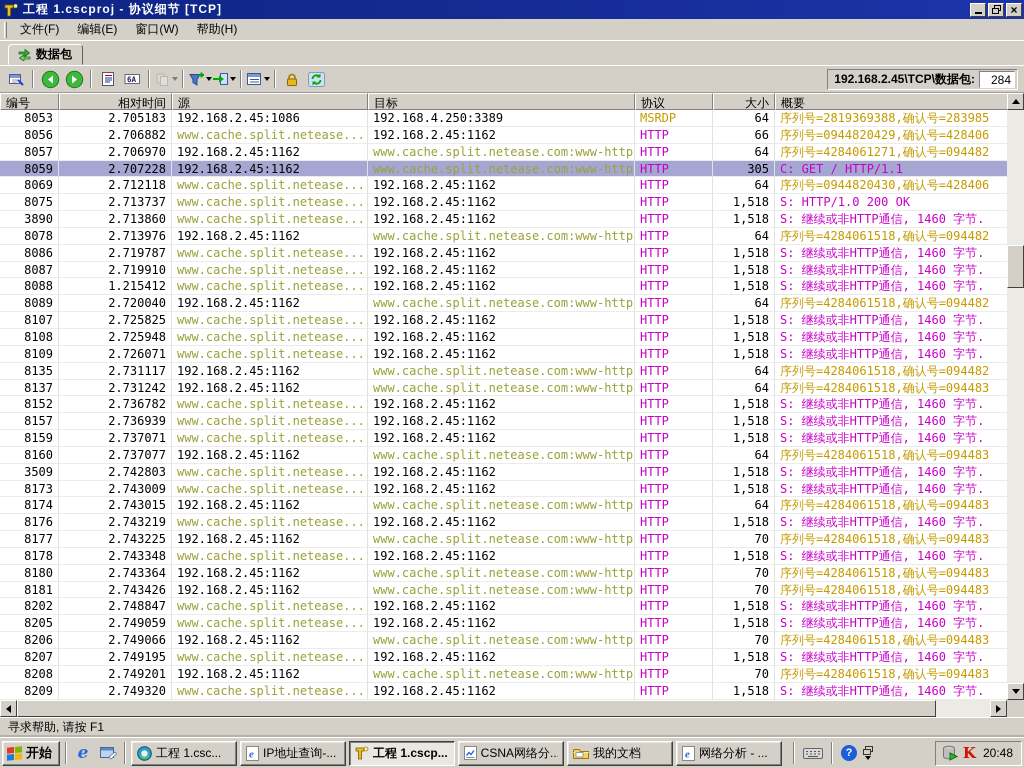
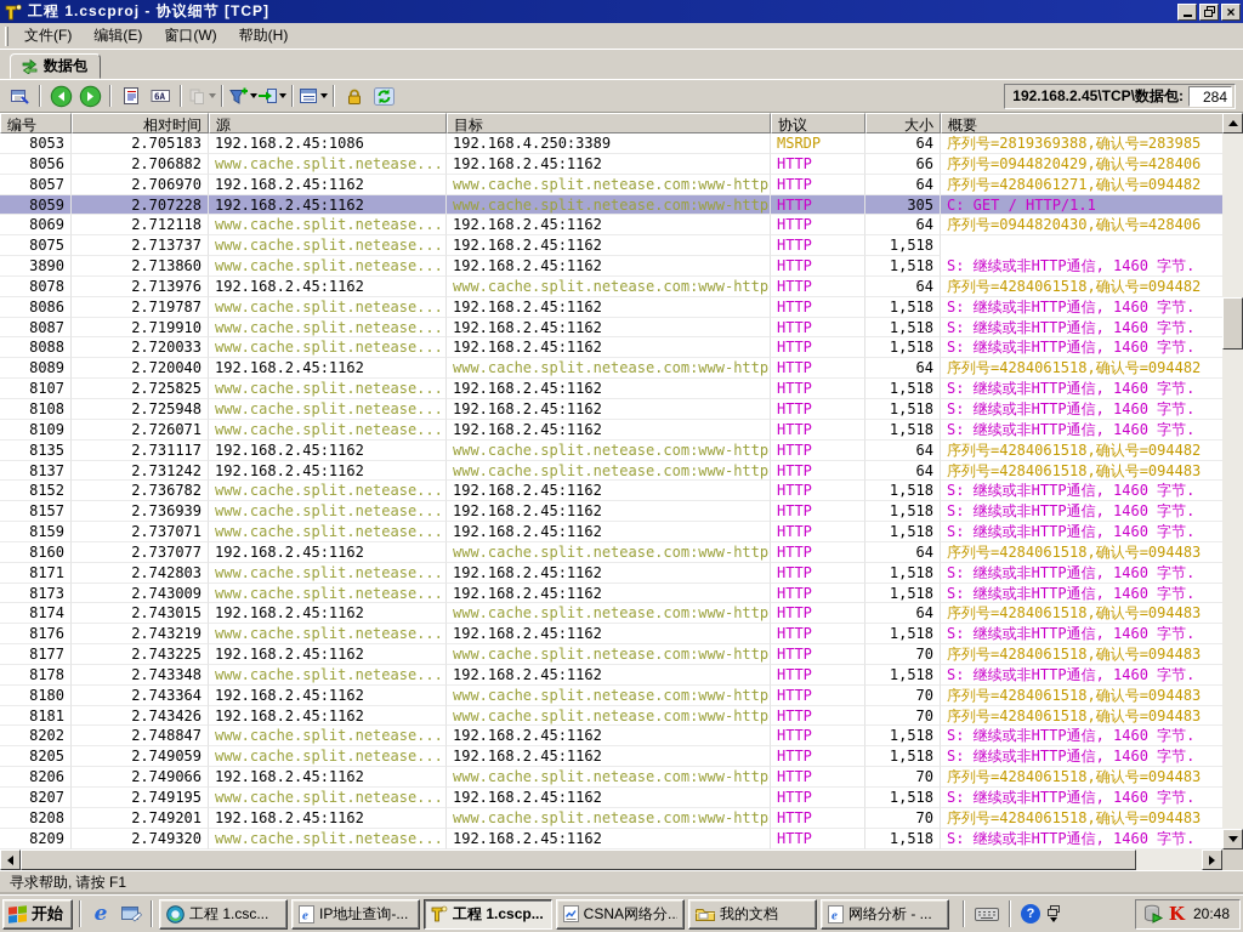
  工程 1.cscproj - 协议细节 [TCP]
  ×
  文件(F)
  编辑(E)
  窗口(W)
  帮助(H)
  数据包
  6A
  192.168.2.45\TCP\数据包:
  284
  编号
  相对时间
  源
  目标
  协议
  大小
  概要
  8053
  2.705183
  192.168.2.45:1086
  192.168.4.250:3389
  MSRDP
  64
  序列号=2819369388,确认号=283985
  8056
  2.706882
  www.cache.split.netease...
  192.168.2.45:1162
  HTTP
  66
  序列号=0944820429,确认号=428406
  8057
  2.706970
  192.168.2.45:1162
  www.cache.split.netease.com:www-http
  HTTP
  64
  序列号=4284061271,确认号=094482
  8059
  2.707228
  192.168.2.45:1162
  www.cache.split.netease.com:www-http
  HTTP
  305
  C: GET / HTTP/1.1
  8069
  2.712118
  www.cache.split.netease...
  192.168.2.45:1162
  HTTP
  64
  序列号=0944820430,确认号=428406
  8075
  2.713737
  www.cache.split.netease...
  192.168.2.45:1162
  HTTP
  1,518
- S: HTTP/1.0 200 OK
  3890
  2.713860
  www.cache.split.netease...
  192.168.2.45:1162
  HTTP
  1,518
  S: 继续或非HTTP通信, 1460 字节.
  8078
  2.713976
  192.168.2.45:1162
  www.cache.split.netease.com:www-http
  HTTP
  64
  序列号=4284061518,确认号=094482
  8086
  2.719787
  www.cache.split.netease...
  192.168.2.45:1162
  HTTP
  1,518
  S: 继续或非HTTP通信, 1460 字节.
  8087
  2.719910
  www.cache.split.netease...
  192.168.2.45:1162
  HTTP
  1,518
  S: 继续或非HTTP通信, 1460 字节.
  8088
- 1.215412
+ 2.720033
  www.cache.split.netease...
  192.168.2.45:1162
  HTTP
  1,518
  S: 继续或非HTTP通信, 1460 字节.
  8089
  2.720040
  192.168.2.45:1162
  www.cache.split.netease.com:www-http
  HTTP
  64
  序列号=4284061518,确认号=094482
  8107
  2.725825
  www.cache.split.netease...
  192.168.2.45:1162
  HTTP
  1,518
  S: 继续或非HTTP通信, 1460 字节.
  8108
  2.725948
  www.cache.split.netease...
  192.168.2.45:1162
  HTTP
  1,518
  S: 继续或非HTTP通信, 1460 字节.
  8109
  2.726071
  www.cache.split.netease...
  192.168.2.45:1162
  HTTP
  1,518
  S: 继续或非HTTP通信, 1460 字节.
  8135
  2.731117
  192.168.2.45:1162
  www.cache.split.netease.com:www-http
  HTTP
  64
  序列号=4284061518,确认号=094482
  8137
  2.731242
  192.168.2.45:1162
  www.cache.split.netease.com:www-http
  HTTP
  64
  序列号=4284061518,确认号=094483
  8152
  2.736782
  www.cache.split.netease...
  192.168.2.45:1162
  HTTP
  1,518
  S: 继续或非HTTP通信, 1460 字节.
  8157
  2.736939
  www.cache.split.netease...
  192.168.2.45:1162
  HTTP
  1,518
  S: 继续或非HTTP通信, 1460 字节.
  8159
  2.737071
  www.cache.split.netease...
  192.168.2.45:1162
  HTTP
  1,518
  S: 继续或非HTTP通信, 1460 字节.
  8160
  2.737077
  192.168.2.45:1162
  www.cache.split.netease.com:www-http
  HTTP
  64
  序列号=4284061518,确认号=094483
- 3509
+ 8171
  2.742803
  www.cache.split.netease...
  192.168.2.45:1162
  HTTP
  1,518
  S: 继续或非HTTP通信, 1460 字节.
  8173
  2.743009
  www.cache.split.netease...
  192.168.2.45:1162
  HTTP
  1,518
  S: 继续或非HTTP通信, 1460 字节.
  8174
  2.743015
  192.168.2.45:1162
  www.cache.split.netease.com:www-http
  HTTP
  64
  序列号=4284061518,确认号=094483
  8176
  2.743219
  www.cache.split.netease...
  192.168.2.45:1162
  HTTP
  1,518
  S: 继续或非HTTP通信, 1460 字节.
  8177
  2.743225
  192.168.2.45:1162
  www.cache.split.netease.com:www-http
  HTTP
  70
  序列号=4284061518,确认号=094483
  8178
  2.743348
  www.cache.split.netease...
  192.168.2.45:1162
  HTTP
  1,518
  S: 继续或非HTTP通信, 1460 字节.
  8180
  2.743364
  192.168.2.45:1162
  www.cache.split.netease.com:www-http
  HTTP
  70
  序列号=4284061518,确认号=094483
  8181
  2.743426
  192.168.2.45:1162
  www.cache.split.netease.com:www-http
  HTTP
  70
  序列号=4284061518,确认号=094483
  8202
  2.748847
  www.cache.split.netease...
  192.168.2.45:1162
  HTTP
  1,518
  S: 继续或非HTTP通信, 1460 字节.
  8205
  2.749059
  www.cache.split.netease...
  192.168.2.45:1162
  HTTP
  1,518
  S: 继续或非HTTP通信, 1460 字节.
  8206
  2.749066
  192.168.2.45:1162
  www.cache.split.netease.com:www-http
  HTTP
  70
  序列号=4284061518,确认号=094483
  8207
  2.749195
  www.cache.split.netease...
  192.168.2.45:1162
  HTTP
  1,518
  S: 继续或非HTTP通信, 1460 字节.
  8208
  2.749201
  192.168.2.45:1162
  www.cache.split.netease.com:www-http
  HTTP
  70
  序列号=4284061518,确认号=094483
  8209
  2.749320
  www.cache.split.netease...
  192.168.2.45:1162
  HTTP
  1,518
  S: 继续或非HTTP通信, 1460 字节.
  寻求帮助, 请按 F1
  开始
  e
  工程 1.csc...
  e
  IP地址查询-...
  工程 1.cscp...
  CSNA网络分..
  我的文档
  e
  网络分析 - ...
  ?
  K
  20:48
